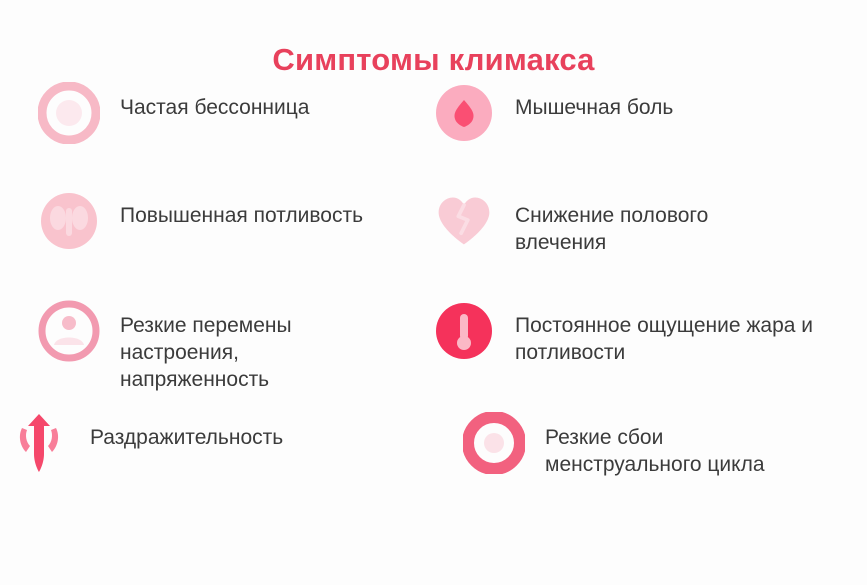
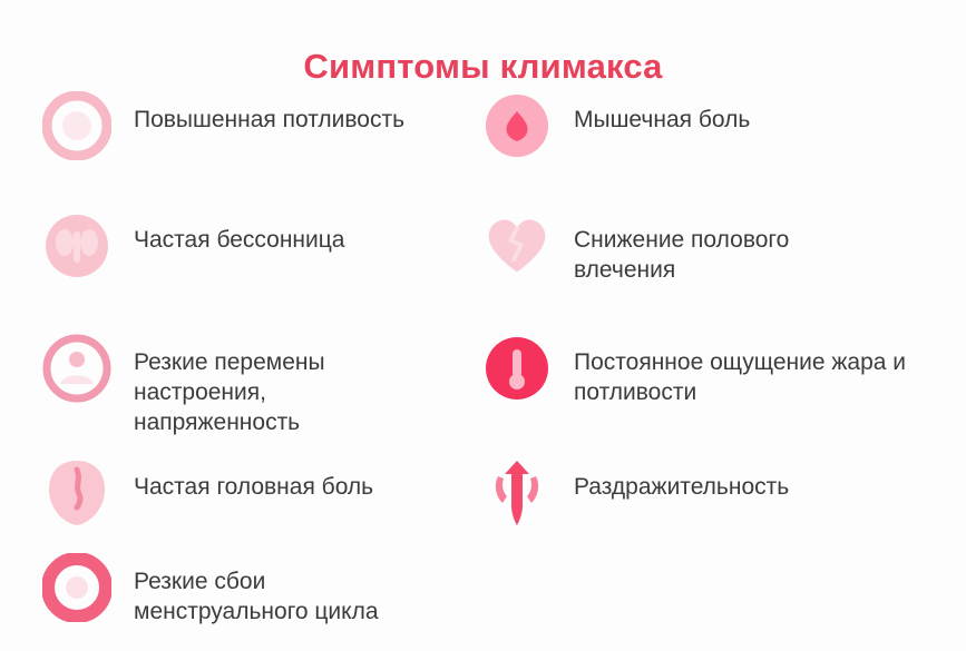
  Симптомы климакса
- Частая бессонница
+ Повышенная потливость
  Мышечная боль
- Повышенная потливость
+ Частая бессонница
  Снижение полового
  влечения
  Резкие перемены
  настроения,
  напряженность
  Постоянное ощущение жара и
  потливости
+ Частая головная боль
  Раздражительность
  Резкие сбои
  менструального цикла
